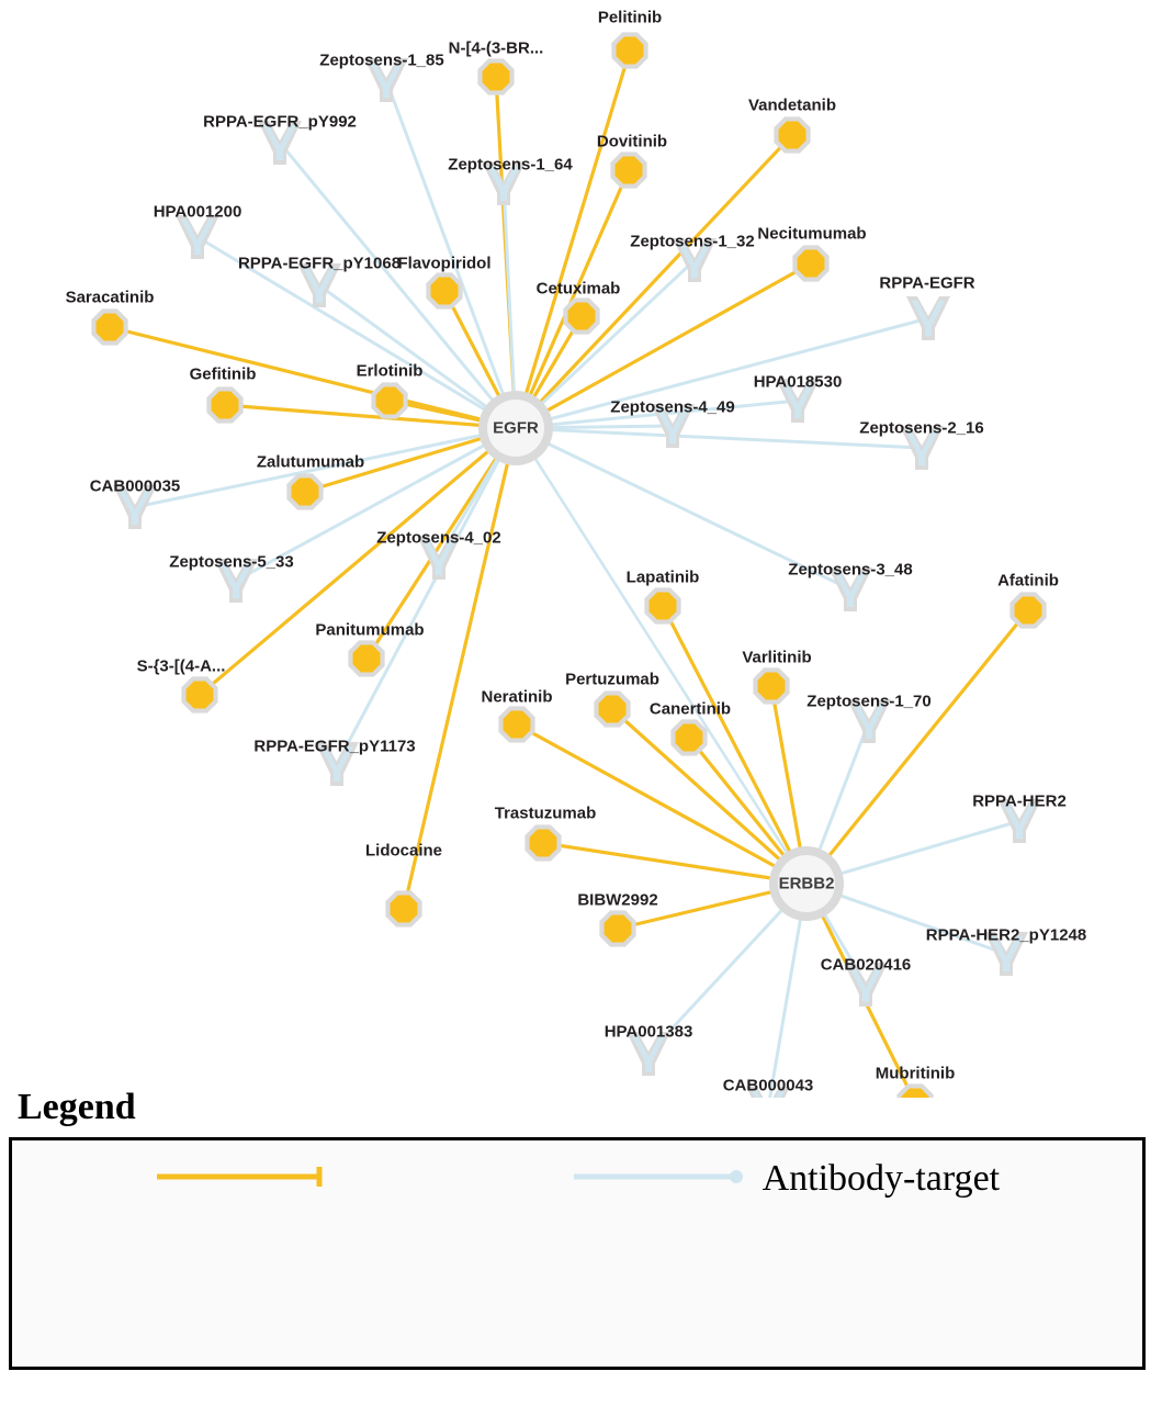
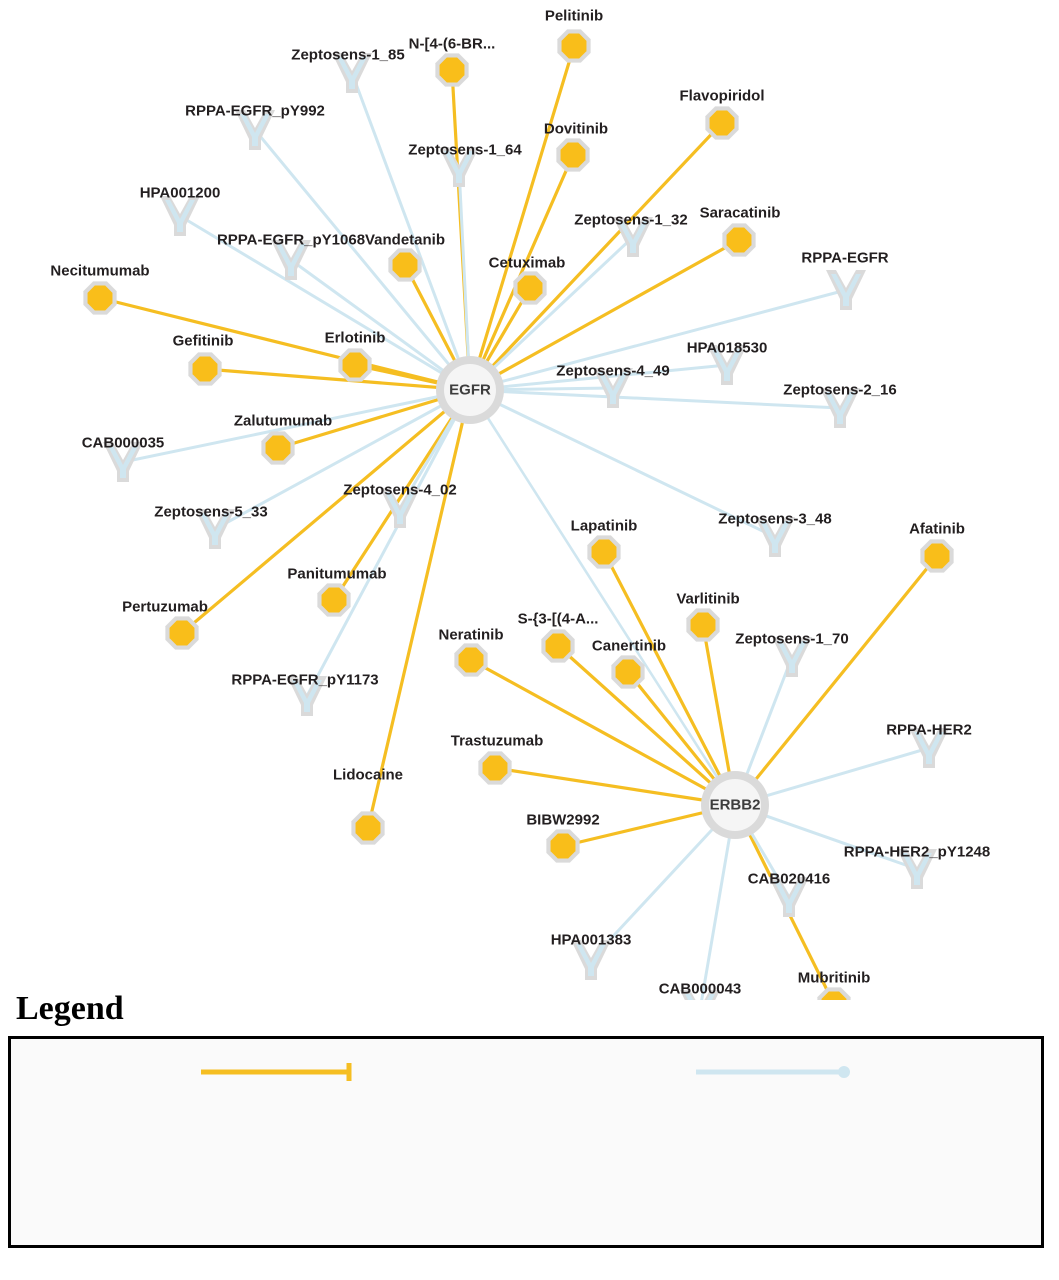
  Pelitinib
- N-[4-(3-BR...
+ N-[4-(6-BR...
- Vandetanib
+ Flavopiridol
  Dovitinib
- Necitumumab
+ Saracatinib
- Flavopiridol
+ Vandetanib
  Cetuximab
- Saracatinib
+ Necitumumab
  Gefitinib
  Erlotinib
  Zalutumumab
  Panitumumab
- S-{3-[(4-A...
+ Pertuzumab
  Lidocaine
  Lapatinib
  Afatinib
  Varlitinib
- Pertuzumab
+ S-{3-[(4-A...
  Neratinib
  Canertinib
  Trastuzumab
  BIBW2992
  Mubritinib
  Zeptosens-1_85
  RPPA-EGFR_pY992
  Zeptosens-1_64
  HPA001200
  Zeptosens-1_32
  RPPA-EGFR_pY1068
  RPPA-EGFR
  HPA018530
  Zeptosens-4_49
  Zeptosens-2_16
  CAB000035
  Zeptosens-4_02
  Zeptosens-5_33
  Zeptosens-3_48
  RPPA-EGFR_pY1173
  Zeptosens-1_70
  RPPA-HER2
  RPPA-HER2_pY1248
  CAB020416
  HPA001383
  CAB000043
  EGFR
  ERBB2
  Legend
- Antibody-target
